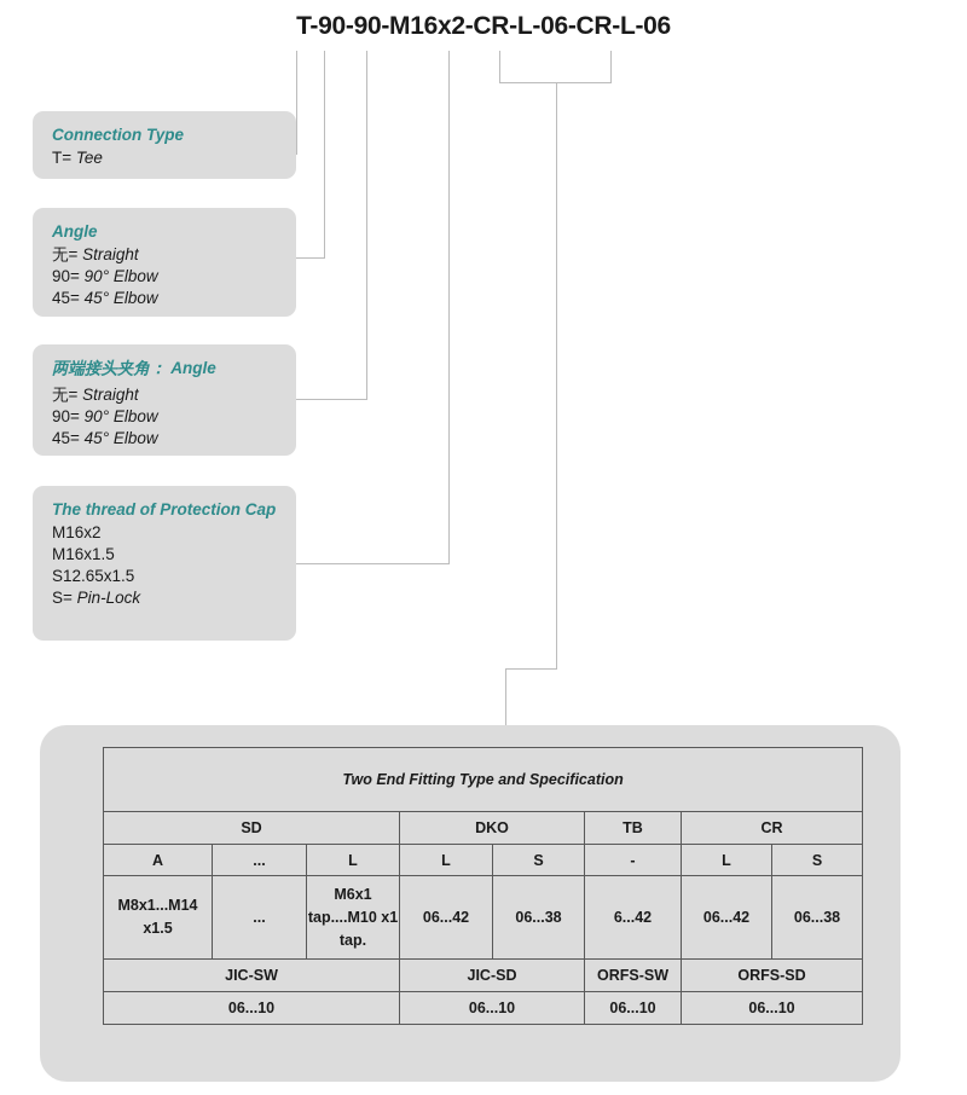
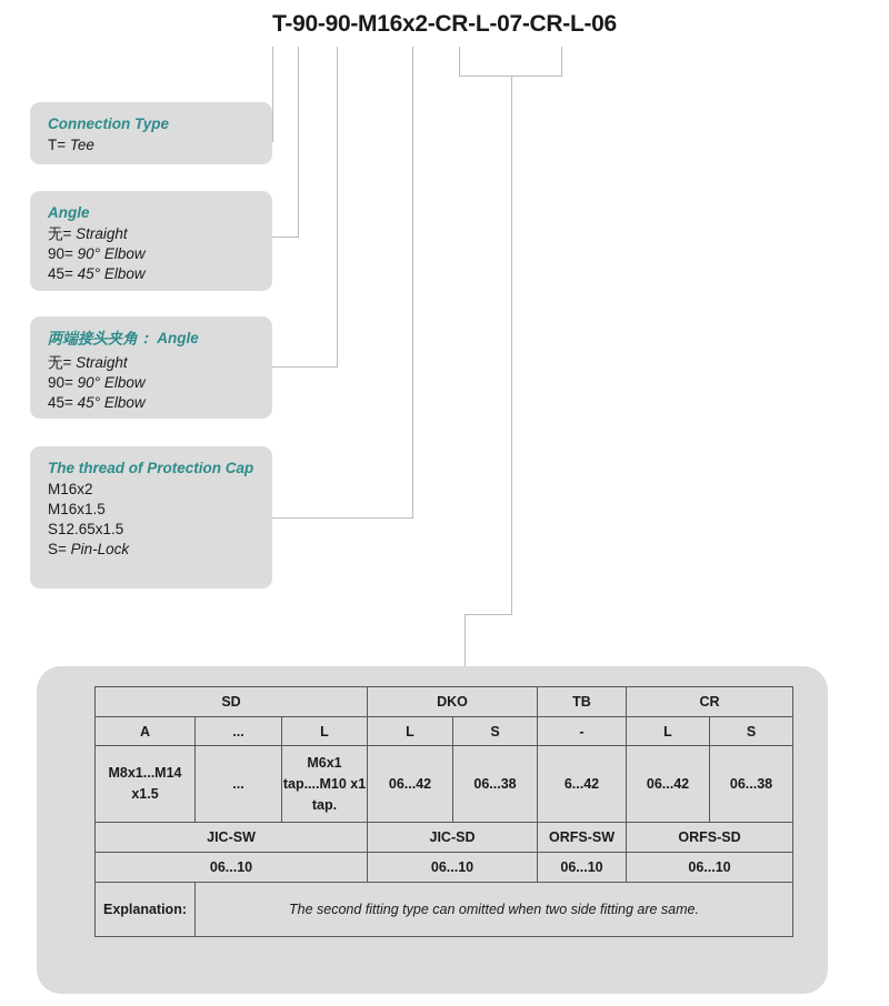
- T-90-90-M16x2-CR-L-06-CR-L-06
+ T-90-90-M16x2-CR-L-07-CR-L-06
  Connection Type
  T= Tee
  Angle
  无= Straight
  90= 90° Elbow
  45= 45° Elbow
  两端接头夹角： Angle
  无= Straight
  90= 90° Elbow
  45= 45° Elbow
  The thread of Protection Cap
  M16x2
  M16x1.5
  S12.65x1.5
  S= Pin-Lock
- Two End Fitting Type and Specification
  SD	DKO	TB	CR
  A	...	L	L	S	-	L	S
  M8x1...M14 x1.5	...	M6x1 tap....M10 x1 tap.	06...42	06...38	6...42	06...42	06...38
  JIC-SW	JIC-SD	ORFS-SW	ORFS-SD
  06...10	06...10	06...10	06...10
+ Explanation:	The second fitting type can omitted when two side fitting are same.
